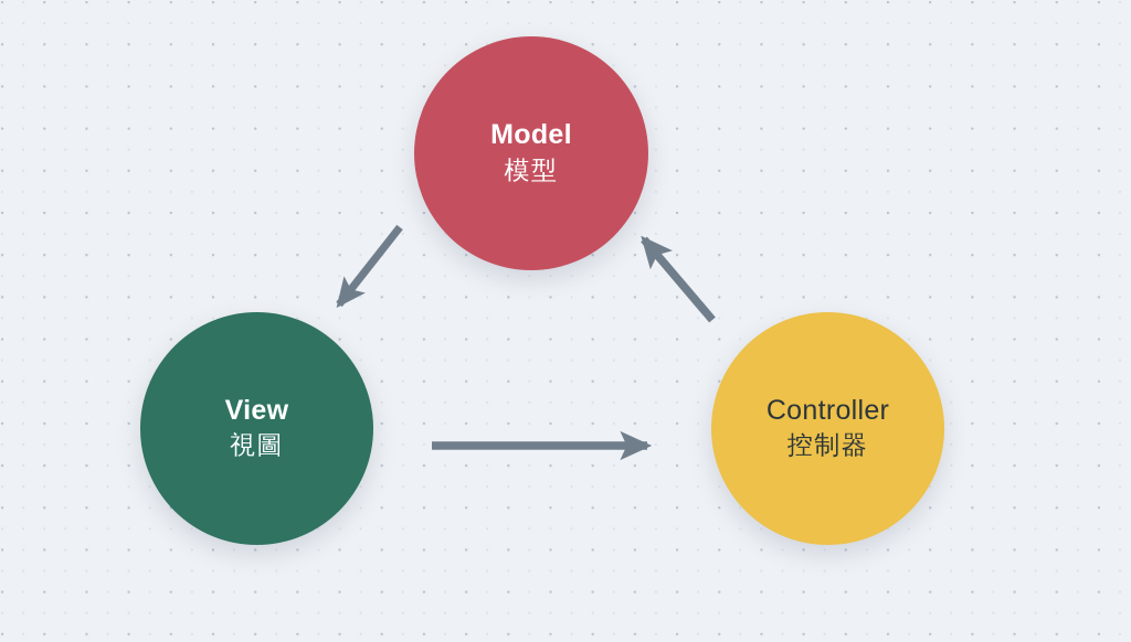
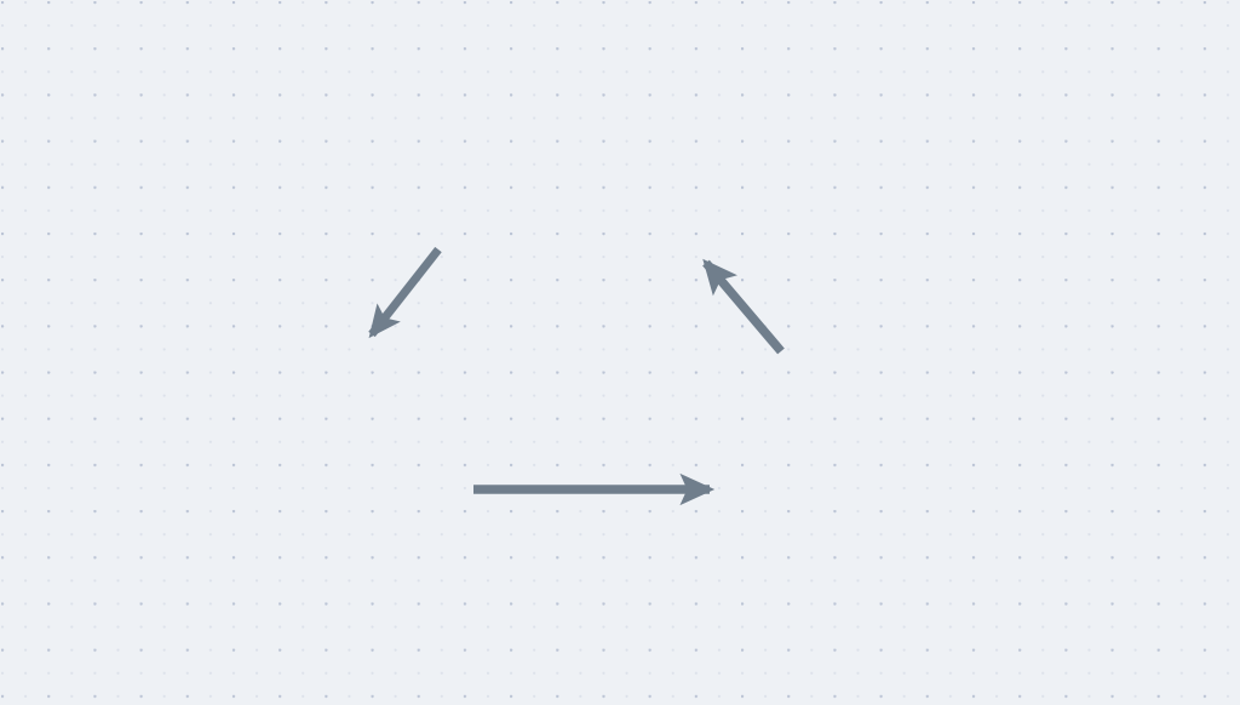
- Model
- 模型
- View
- 視圖
- Controller
- 控制器
